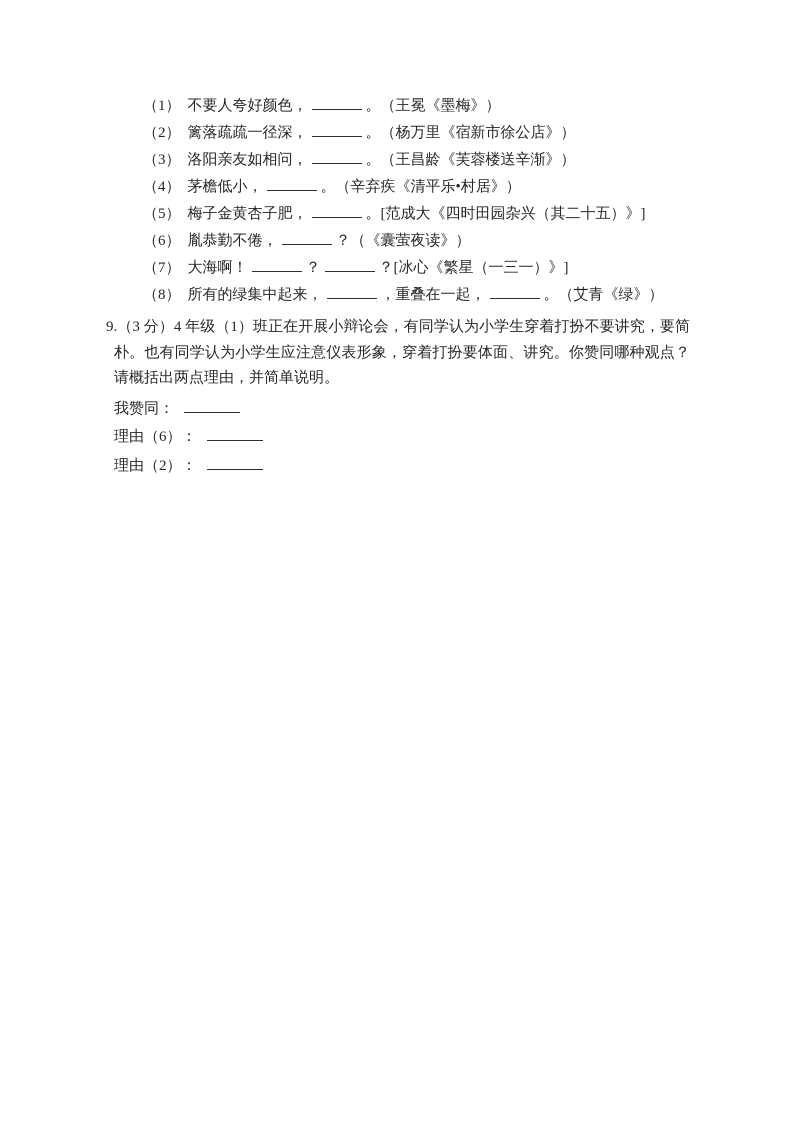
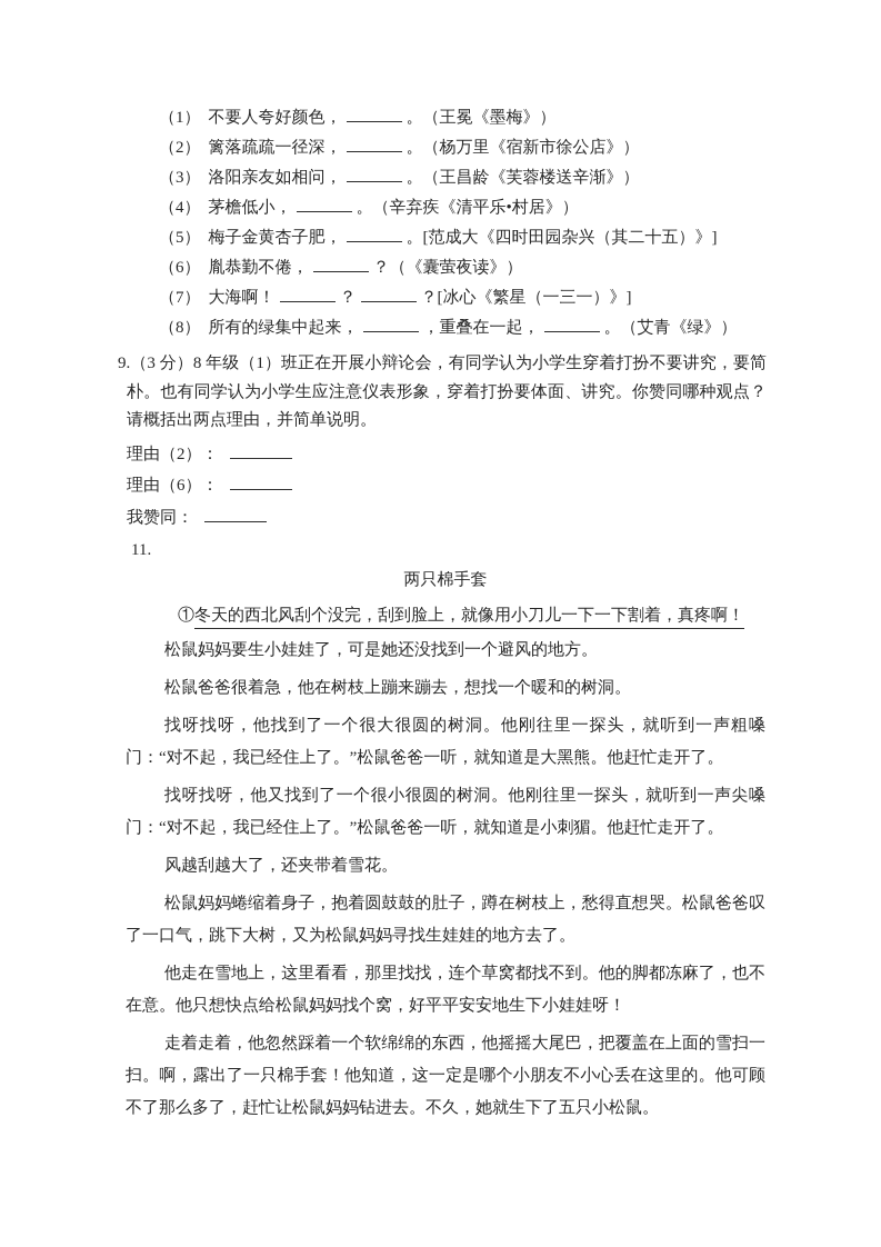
  （1） 不要人夸好颜色， 。（王冕《墨梅》）
  （2） 篱落疏疏一径深， 。（杨万里《宿新市徐公店》）
  （3） 洛阳亲友如相问， 。（王昌龄《芙蓉楼送辛渐》）
  （4） 茅檐低小， 。（辛弃疾《清平乐•村居》）
  （5） 梅子金黄杏子肥， 。[范成大《四时田园杂兴（其二十五）》]
  （6） 胤恭勤不倦， ？（《囊萤夜读》）
  （7） 大海啊！ ？ ？[冰心《繁星（一三一）》]
  （8） 所有的绿集中起来， ，重叠在一起， 。（艾青《绿》）
- 9.（3 分）4 年级（1）班正在开展小辩论会，有同学认为小学生穿着打扮不要讲究，要简朴。也有同学认为小学生应注意仪表形象，穿着打扮要体面、讲究。你赞同哪种观点？请概括出两点理由，并简单说明。
+ 9.（3 分）8 年级（1）班正在开展小辩论会，有同学认为小学生穿着打扮不要讲究，要简朴。也有同学认为小学生应注意仪表形象，穿着打扮要体面、讲究。你赞同哪种观点？请概括出两点理由，并简单说明。
- 我赞同：
+ 理由（2）：
  理由（6）：
- 理由（2）：
+ 我赞同：
+ 11.
+ 两只棉手套
+ ①冬天的西北风刮个没完，刮到脸上，就像用小刀儿一下一下割着，真疼啊！
+ 松鼠妈妈要生小娃娃了，可是她还没找到一个避风的地方。
+ 松鼠爸爸很着急，他在树枝上蹦来蹦去，想找一个暖和的树洞。
+ 找呀找呀，他找到了一个很大很圆的树洞。他刚往里一探头，就听到一声粗嗓门：“对不起，我已经住上了。”松鼠爸爸一听，就知道是大黑熊。他赶忙走开了。
+ 找呀找呀，他又找到了一个很小很圆的树洞。他刚往里一探头，就听到一声尖嗓门：“对不起，我已经住上了。”松鼠爸爸一听，就知道是小刺猸。他赶忙走开了。
+ 风越刮越大了，还夹带着雪花。
+ 松鼠妈妈蜷缩着身子，抱着圆鼓鼓的肚子，蹲在树枝上，愁得直想哭。松鼠爸爸叹了一口气，跳下大树，又为松鼠妈妈寻找生娃娃的地方去了。
+ 他走在雪地上，这里看看，那里找找，连个草窝都找不到。他的脚都冻麻了，也不在意。他只想快点给松鼠妈妈找个窝，好平平安安地生下小娃娃呀！
+ 走着走着，他忽然踩着一个软绵绵的东西，他摇摇大尾巴，把覆盖在上面的雪扫一扫。啊，露出了一只棉手套！他知道，这一定是哪个小朋友不小心丢在这里的。他可顾不了那么多了，赶忙让松鼠妈妈钻进去。不久，她就生下了五只小松鼠。
